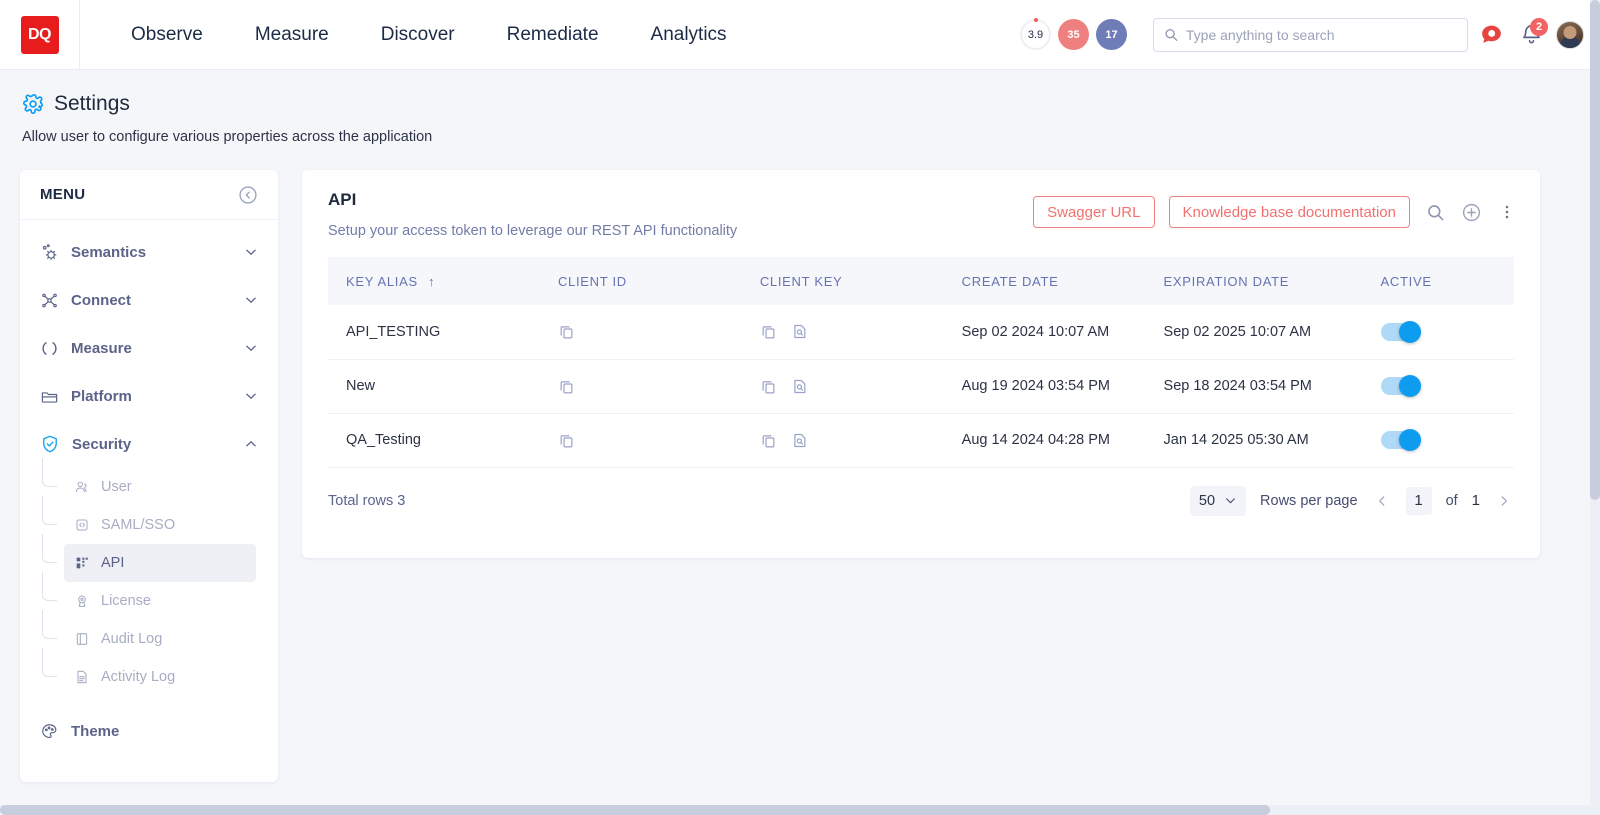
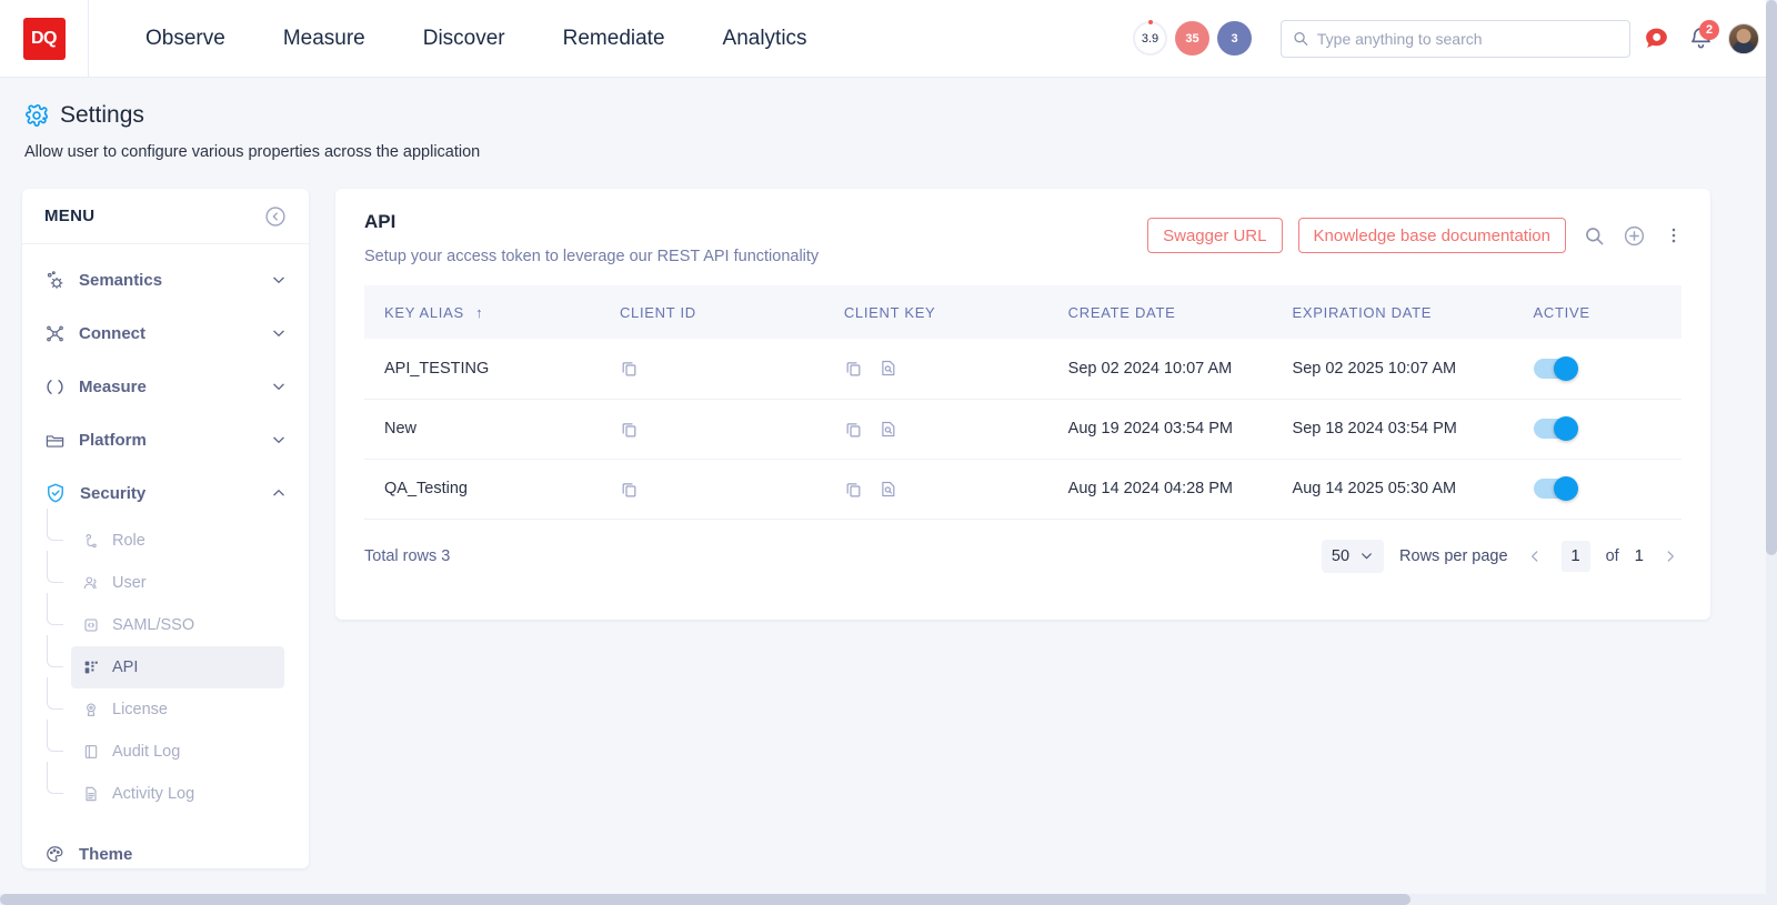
  DQ
  Observe
  Measure
  Discover
  Remediate
  Analytics
  3.9
  35
- 17
+ 3
  Type anything to search
  2
  Settings
  Allow user to configure various properties across the application
  MENU
  Semantics
  Connect
  Measure
  Platform
  Security
+ Role
  User
  SAML/SSO
  API
  License
  Audit Log
  Activity Log
  Theme
  API
  Setup your access token to leverage our REST API functionality
  Swagger URL
  Knowledge base documentation
  KEY ALIAS ↑	CLIENT ID	CLIENT KEY	CREATE DATE	EXPIRATION DATE	ACTIVE
  API_TESTING			Sep 02 2024 10:07 AM	Sep 02 2025 10:07 AM
  New			Aug 19 2024 03:54 PM	Sep 18 2024 03:54 PM
- QA_Testing			Aug 14 2024 04:28 PM	Jan 14 2025 05:30 AM
+ QA_Testing			Aug 14 2024 04:28 PM	Aug 14 2025 05:30 AM
  Total rows 3
  50
  Rows per page
  1
  of
  1
